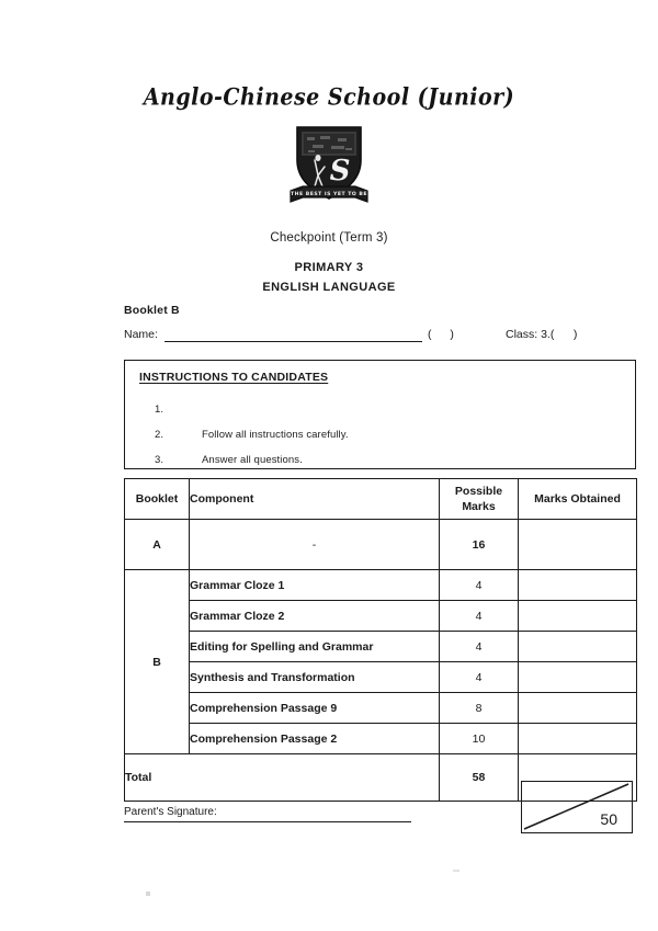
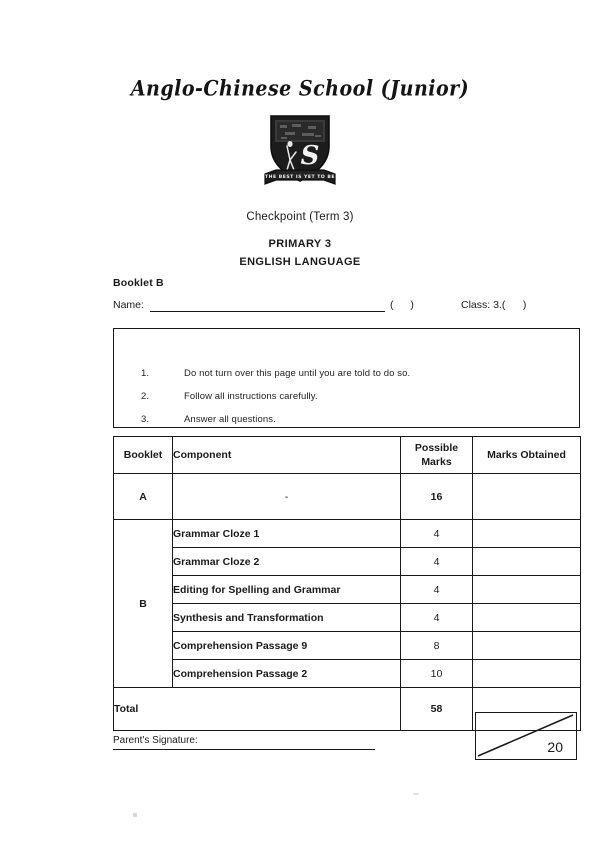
  Anglo-Chinese School (Junior)
  S
  Checkpoint (Term 3)
  PRIMARY 3
  ENGLISH LANGUAGE
  Booklet B
  Name:
  ( )
  Class: 3.( )
- INSTRUCTIONS TO CANDIDATES
  1.
+ Do not turn over this page until you are told to do so.
  2.
  Follow all instructions carefully.
  3.
  Answer all questions.
  Booklet	Component	Possible Marks	Marks Obtained
  A	-	16
  B	Grammar Cloze 1	4
  Grammar Cloze 2	4
  Editing for Spelling and Grammar	4
  Synthesis and Transformation	4
  Comprehension Passage 9	8
  Comprehension Passage 2	10
  Total	58
  Parent's Signature:
- 50
+ 20
